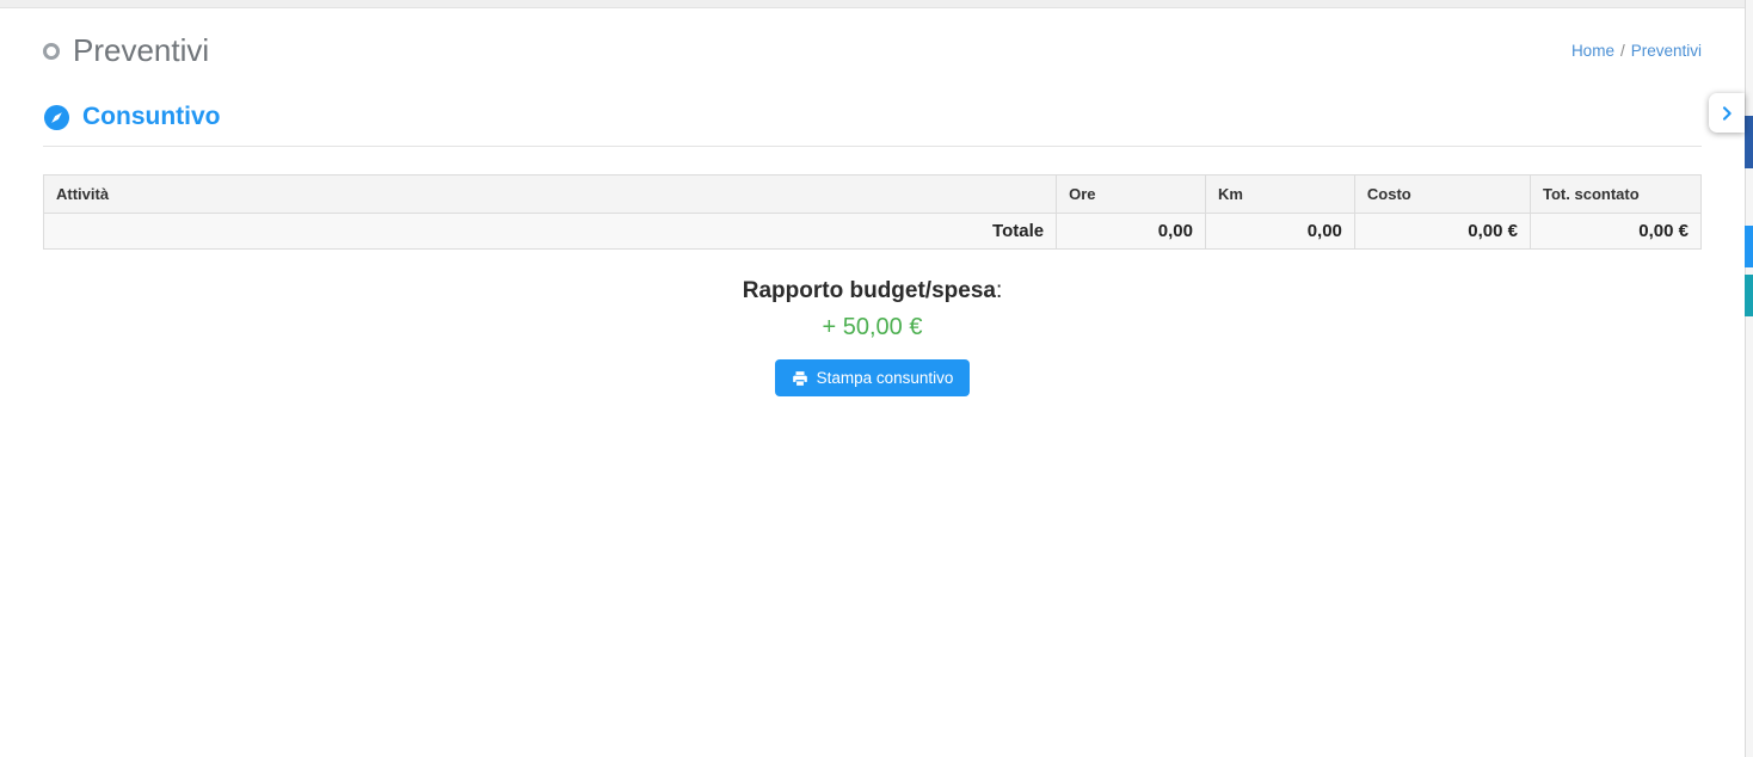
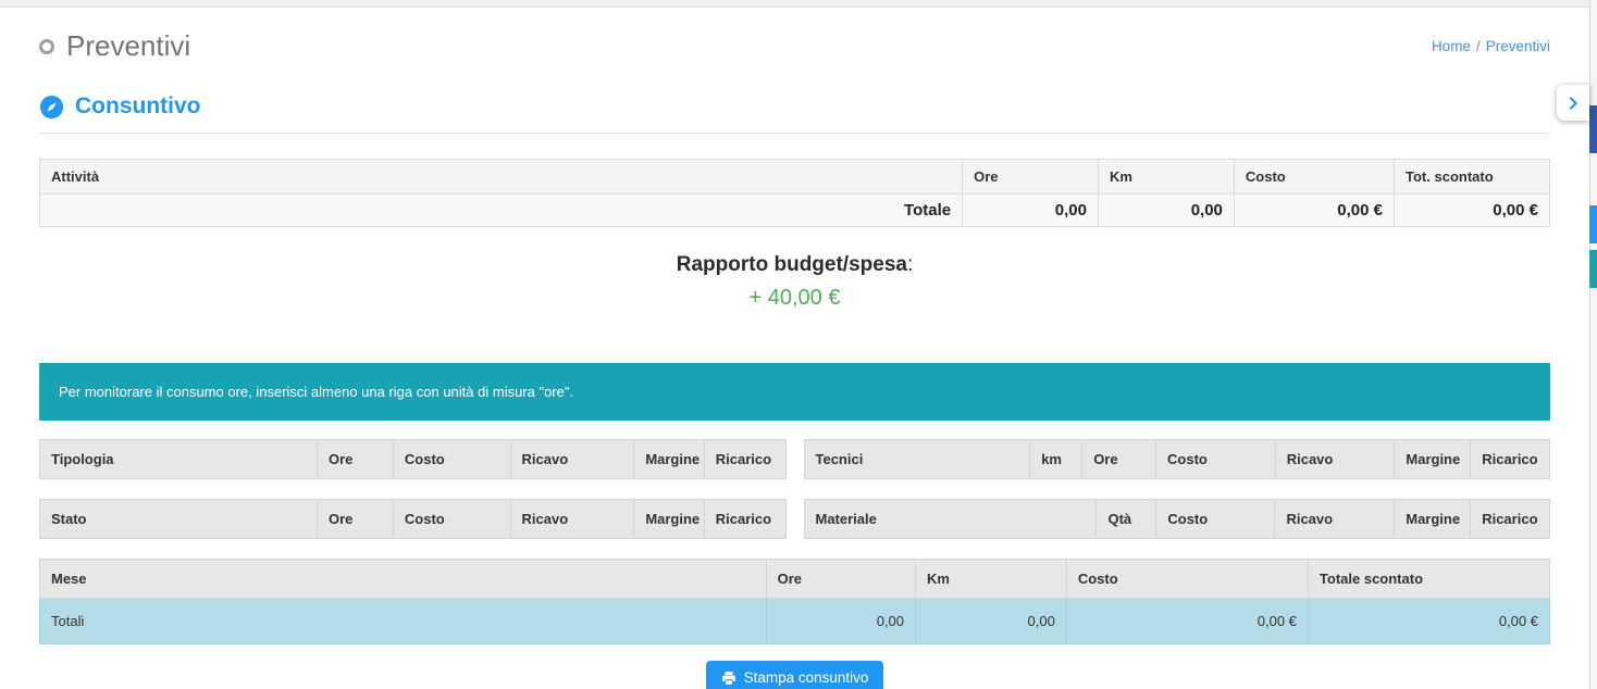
  Preventivi
  Home / Preventivi
  Consuntivo
  Attività	Ore	Km	Costo	Tot. scontato
  Totale	0,00	0,00	0,00 €	0,00 €
  Rapporto budget/spesa:
- + 50,00 €
+ + 40,00 €
+ Per monitorare il consumo ore, inserisci almeno una riga con unità di misura "ore".
+ Tipologia	Ore	Costo	Ricavo	Margine	Ricarico
+ Tecnici	km	Ore	Costo	Ricavo	Margine	Ricarico
+ Stato	Ore	Costo	Ricavo	Margine	Ricarico
+ Materiale	Qtà	Costo	Ricavo	Margine	Ricarico
+ Mese	Ore	Km	Costo	Totale scontato
+ Totali	0,00	0,00	0,00 €	0,00 €
  Stampa consuntivo
